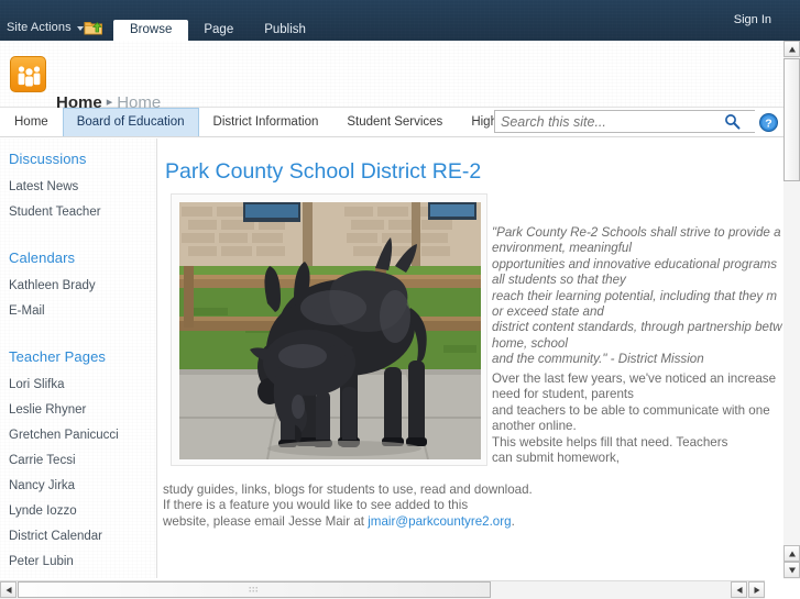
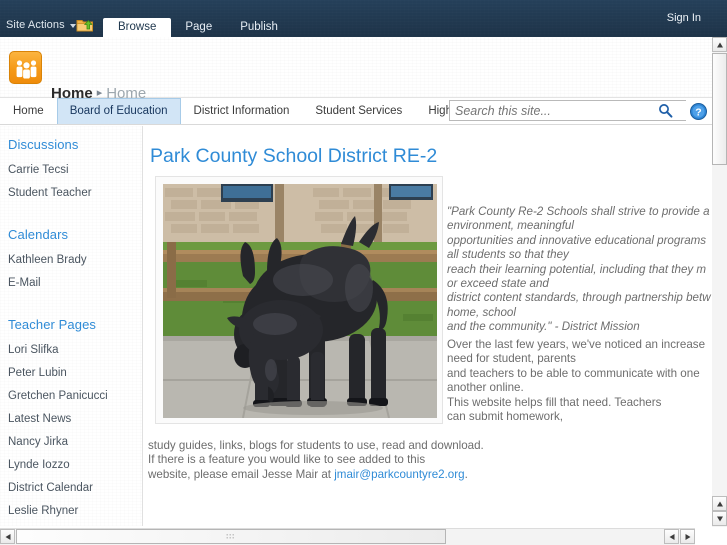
  Site Actions
  Browse
  Page
  Publish
  Sign In
  Home ▸ Home
  Home
  Board of Education
  District Information
  Student Services
  Search this site...
  ?
  Discussions
- Latest News
+ Carrie Tecsi
  Student Teacher
  Calendars
  Kathleen Brady
  E-Mail
  Teacher Pages
  Lori Slifka
- Leslie Rhyner
+ Peter Lubin
  Gretchen Panicucci
- Carrie Tecsi
+ Latest News
  Nancy Jirka
  Lynde Iozzo
  District Calendar
- Peter Lubin
+ Leslie Rhyner
  Park County School District RE-2
  "Park County Re-2 Schools shall strive to provide a
  environment, meaningful
  opportunities and innovative educational programs
  all students so that they
  reach their learning potential, including that they m
  or exceed state and
  district content standards, through partnership betw
  home, school
  and the community." - District Mission
  Over the last few years, we've noticed an increase
  need for student, parents
  and teachers to be able to communicate with one
  another online.
  This website helps fill that need. Teachers
  can submit homework,
  study guides, links, blogs for students to use, read and download.
  If there is a feature you would like to see added to this
  website, please email Jesse Mair at jmair@parkcountyre2.org.
